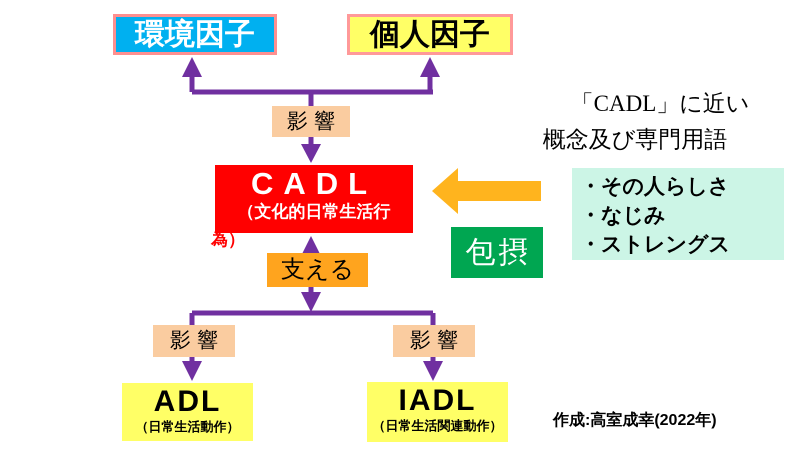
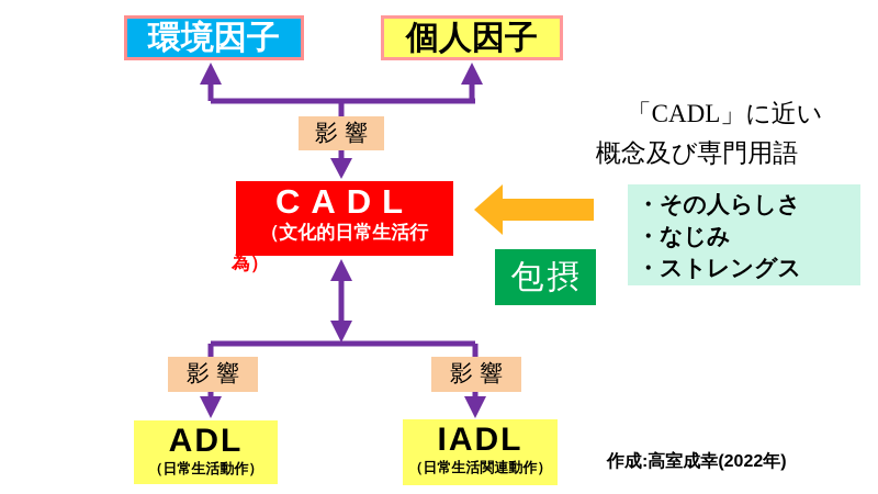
  環境因子
  個人因子
  影響
  CADL
  （文化的日常生活行
  為）
- 支える
  包摂
  「CADL」に近い
  概念及び専門用語
  ・その人らしさ
  ・なじみ
  ・ストレングス
  影響
  影響
  ADL
  （日常生活動作）
  IADL
  （日常生活関連動作）
  作成:高室成幸(2022年)
